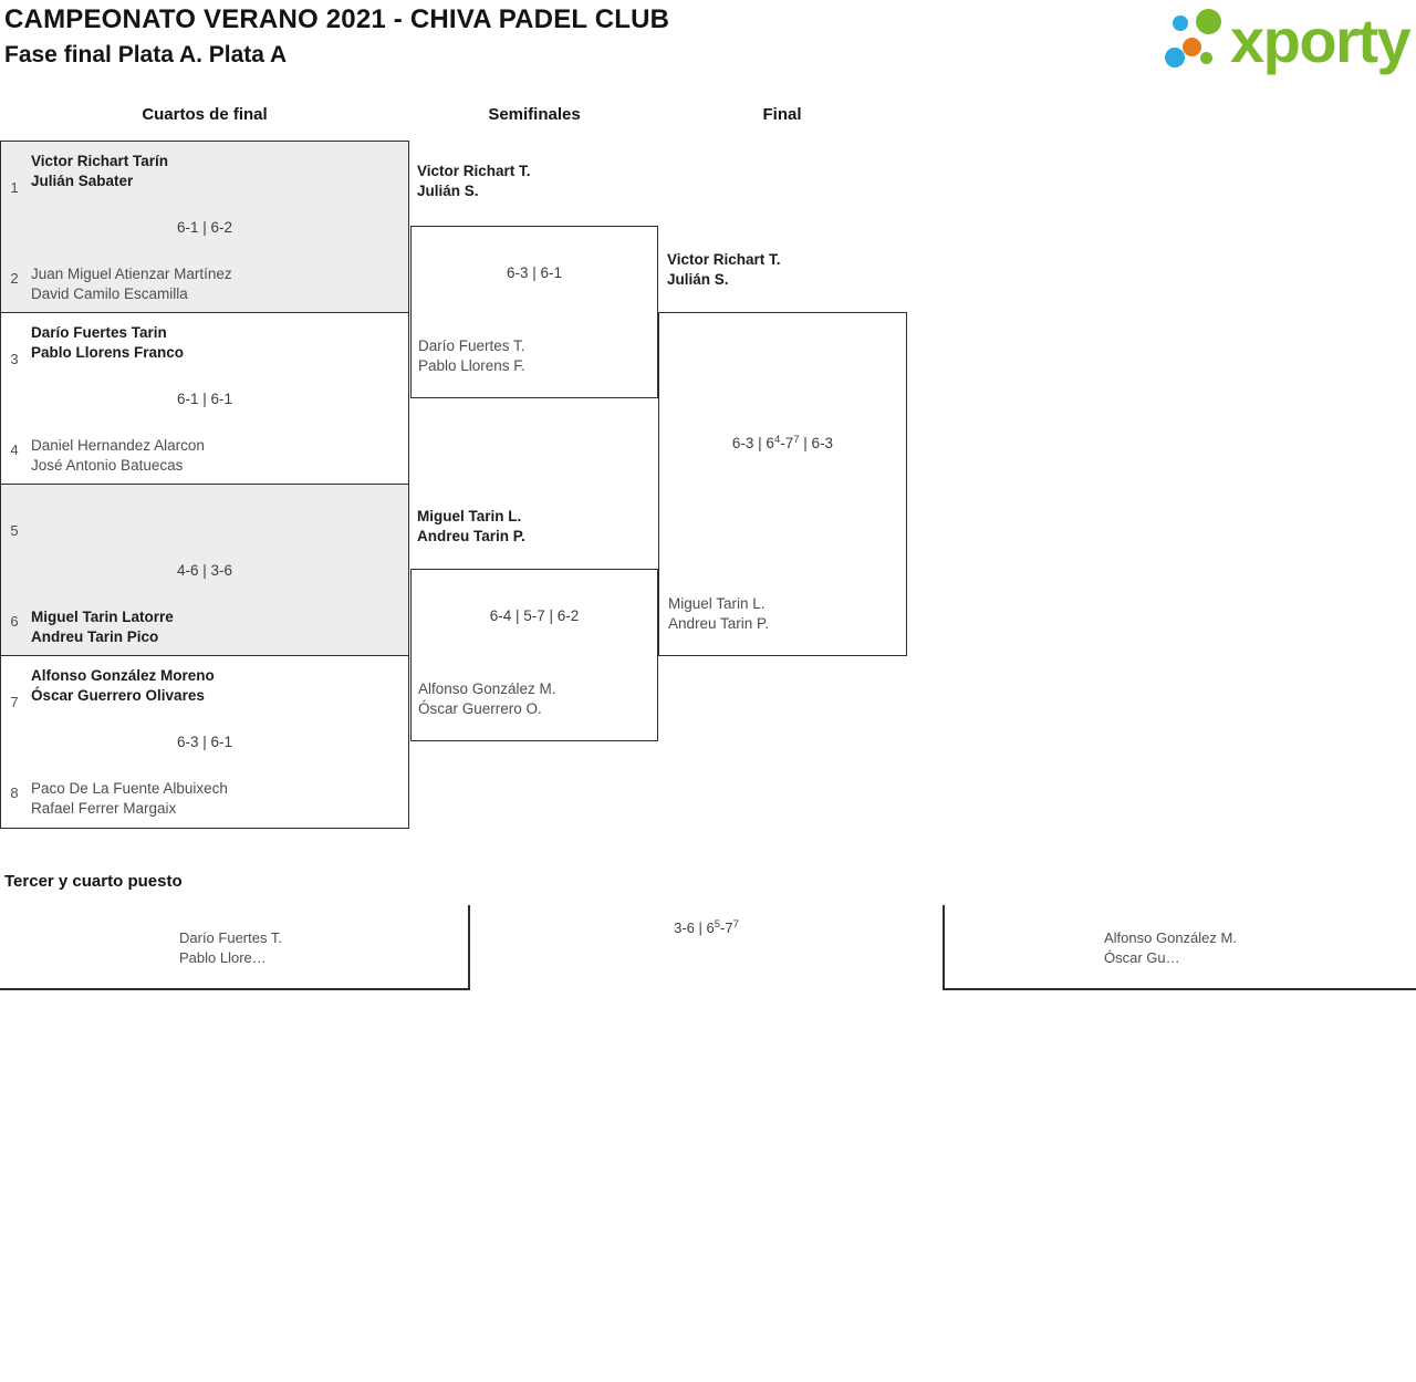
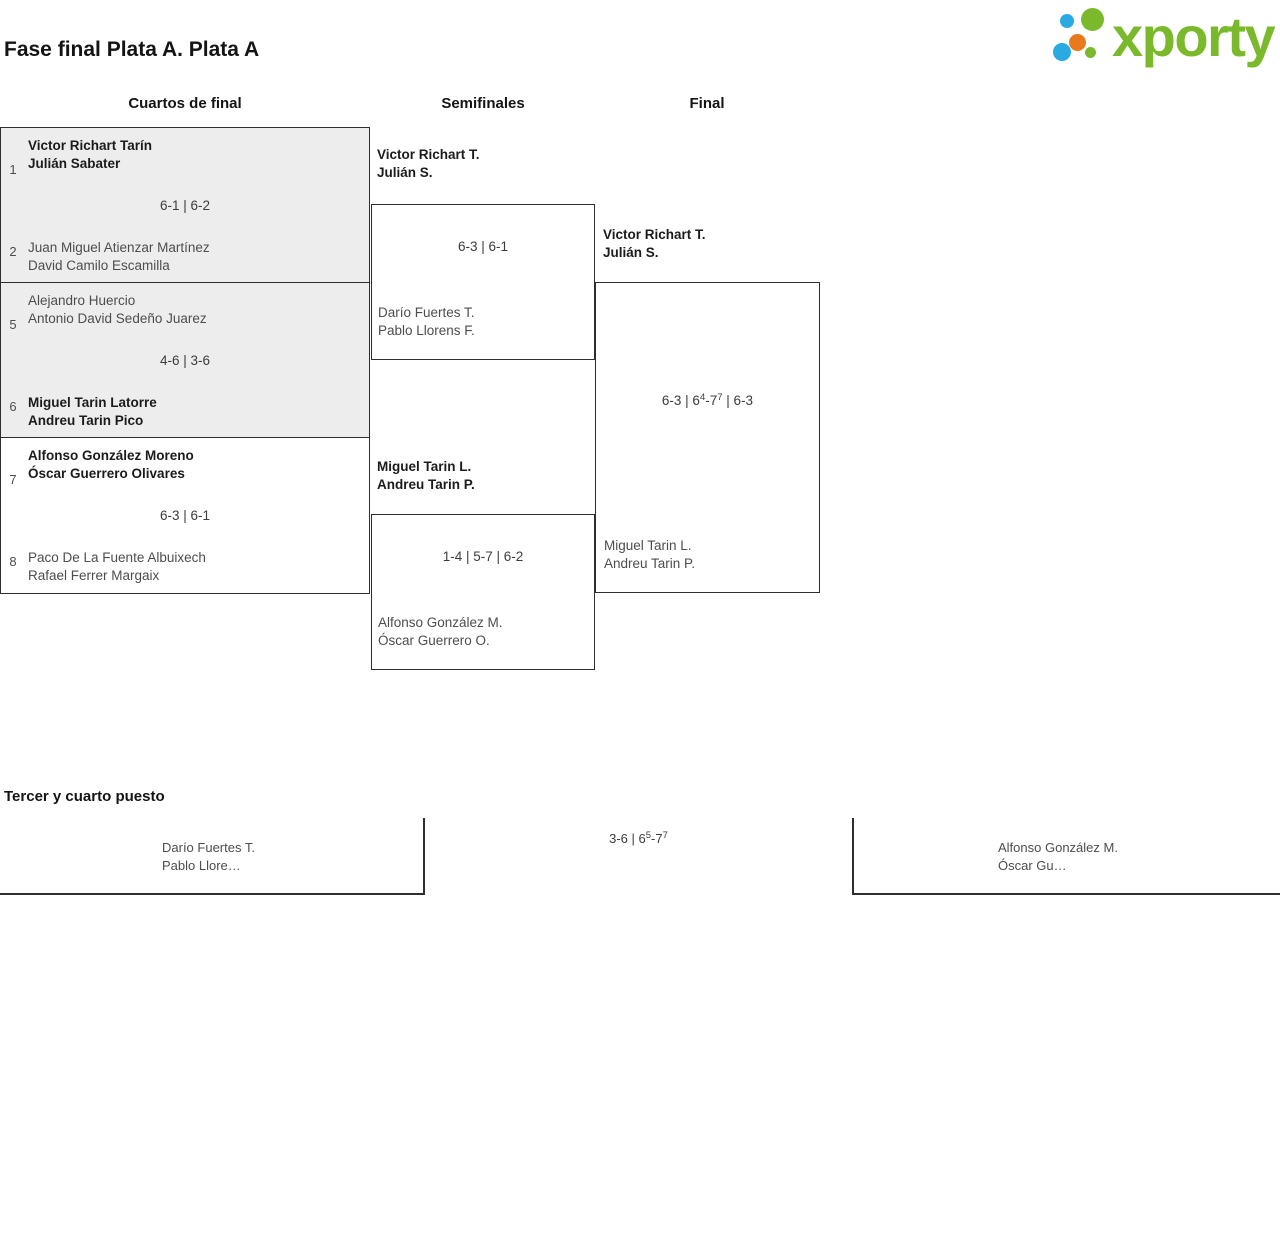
- CAMPEONATO VERANO 2021 - CHIVA PADEL CLUB
  Fase final Plata A. Plata A
  xporty
  Cuartos de final
  Semifinales
  Final
  1
  Victor Richart Tarín
  Julián Sabater
  6-1 | 6-2
  2
  Juan Miguel Atienzar Martínez
  David Camilo Escamilla
- 3
- Darío Fuertes Tarin
- Pablo Llorens Franco
- 6-1 | 6-1
- 4
- Daniel Hernandez Alarcon
- José Antonio Batuecas
  5
+ Alejandro Huercio
+ Antonio David Sedeño Juarez
  4-6 | 3-6
  6
  Miguel Tarin Latorre
  Andreu Tarin Pico
  7
  Alfonso González Moreno
  Óscar Guerrero Olivares
  6-3 | 6-1
  8
  Paco De La Fuente Albuixech
  Rafael Ferrer Margaix
  Victor Richart T.
  Julián S.
  6-3 | 6-1
  Darío Fuertes T.
  Pablo Llorens F.
  Miguel Tarin L.
  Andreu Tarin P.
- 6-4 | 5-7 | 6-2
+ 1-4 | 5-7 | 6-2
  Alfonso González M.
  Óscar Guerrero O.
  Victor Richart T.
  Julián S.
  6-3 | 64-77 | 6-3
  Miguel Tarin L.
  Andreu Tarin P.
  Tercer y cuarto puesto
  Darío Fuertes T.
  Pablo Llore…
  3-6 | 65-77
  Alfonso González M.
  Óscar Gu…
